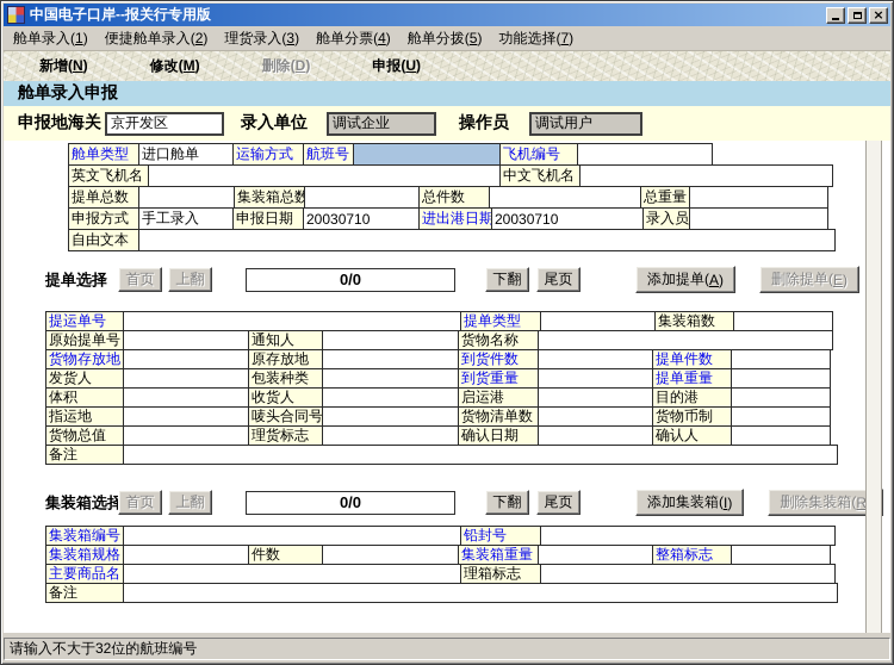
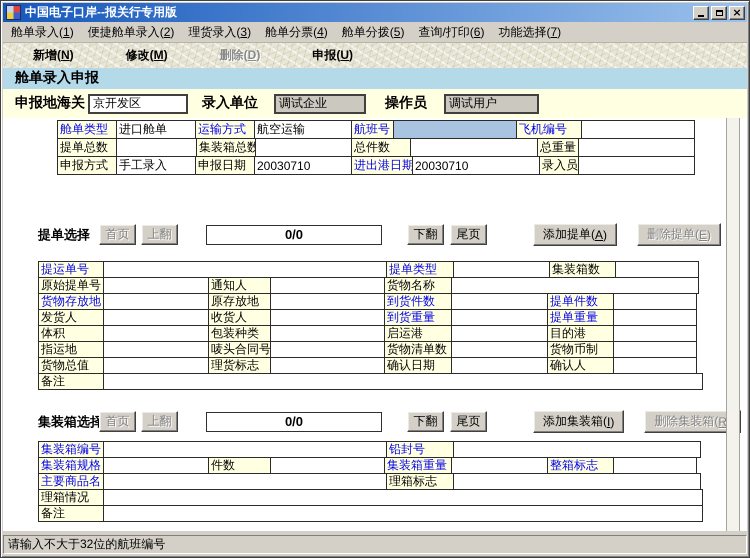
  中国电子口岸--报关行专用版
  ×
  舱单录入(1)
  便捷舱单录入(2)
  理货录入(3)
  舱单分票(4)
  舱单分拨(5)
+ 查询/打印(6)
  功能选择(7)
  新增(N)
  修改(M)
  删除(D)
  申报(U)
  舱单录入申报
  申报地海关
  京开发区
  录入单位
  调试企业
  操作员
  调试用户
  舱单类型
  进口舱单
  运输方式
+ 航空运输
  航班号
  飞机编号
- 英文飞机名
- 中文飞机名
  提单总数
  集装箱总数
  总件数
  总重量
  申报方式
  手工录入
  申报日期
  20030710
  进出港日期
  20030710
  录入员
- 自由文本
  提单选择
  首页
  上翻
  0/0
  下翻
  尾页
  添加提单(
  A
  )
  删除提单(
  E
  )
  提运单号
  提单类型
  集装箱数
  原始提单号
  通知人
  货物名称
  货物存放地
  原存放地
  到货件数
  提单件数
  发货人
- 包装种类
+ 收货人
  到货重量
  提单重量
  体积
- 收货人
+ 包装种类
  启运港
  目的港
  指运地
  唛头合同号
  货物清单数
  货物币制
  货物总值
  理货标志
  确认日期
  确认人
  备注
  集装箱选择
  首页
  上翻
  0/0
  下翻
  尾页
  添加集装箱(
  I
  )
  删除集装箱(
  R
  集装箱编号
  铅封号
  集装箱规格
  件数
  集装箱重量
  整箱标志
  主要商品名
  理箱标志
+ 理箱情况
  备注
  请输入不大于32位的航班编号
